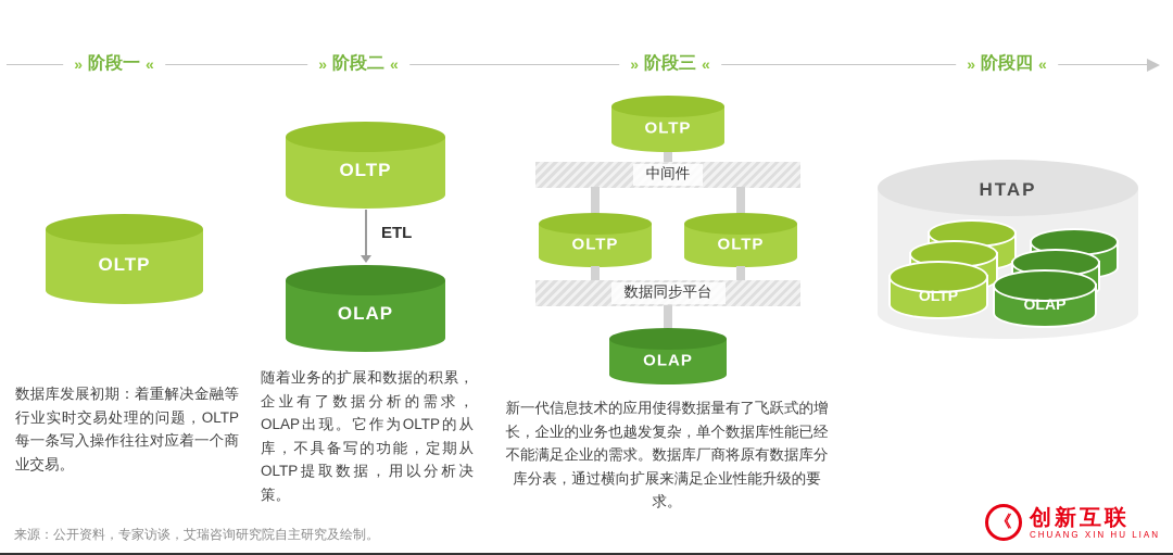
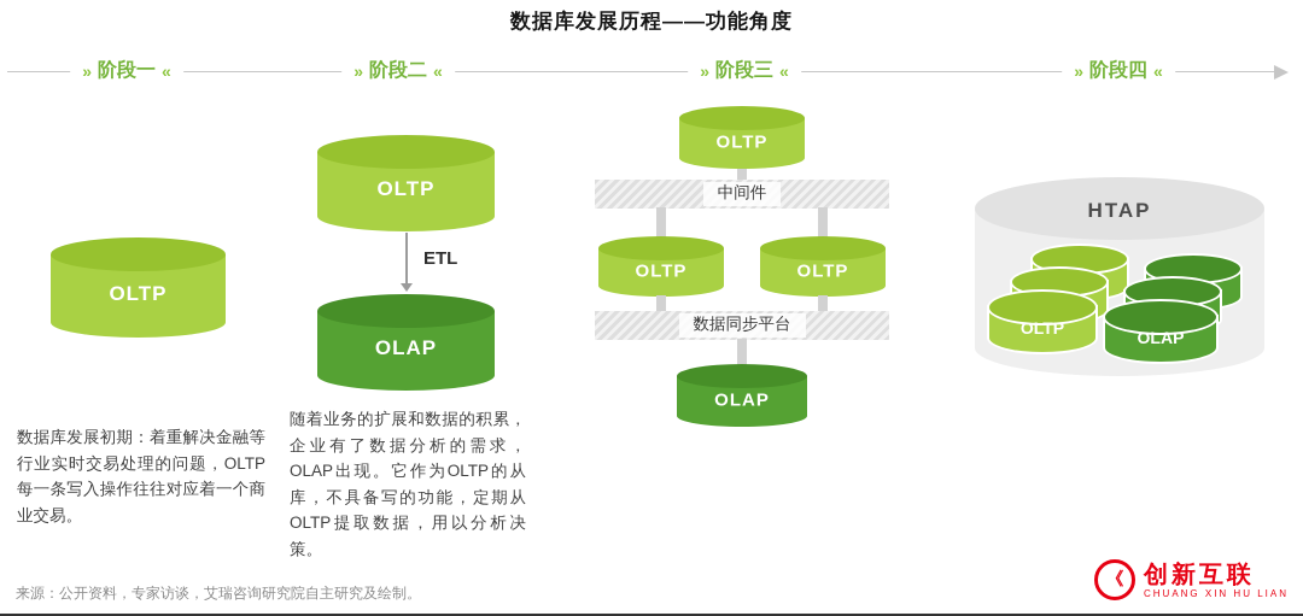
+ 数据库发展历程——功能角度
  »
  阶段一
  «
  »
  阶段二
  «
  »
  阶段三
  «
  »
  阶段四
  «
  OLTP
  数据库发展初期：着重解决金融等行业实时交易处理的问题，OLTP每一条写入操作往往对应着一个商业交易。
  OLTP
  ETL
  OLAP
  随着业务的扩展和数据的积累，企业有了数据分析的需求，OLAP出现。它作为OLTP的从库，不具备写的功能，定期从OLTP提取数据，用以分析决策。
  OLTP
  中间件
  OLTP
  OLTP
  数据同步平台
  OLAP
- 新一代信息技术的应用使得数据量有了飞跃式的增长，企业的业务也越发复杂，单个数据库性能已经不能满足企业的需求。数据库厂商将原有数据库分库分表，通过横向扩展来满足企业性能升级的要求。
  HTAP
  OLTP
  OLAP
  来源：公开资料，专家访谈，艾瑞咨询研究院自主研究及绘制。
  《
  创新互联
  CHUANG XIN HU LIAN
